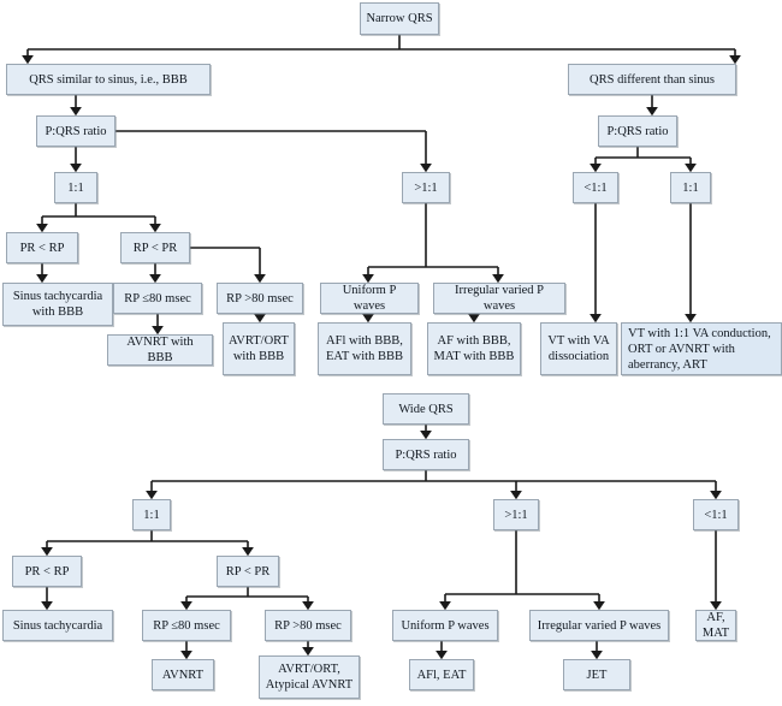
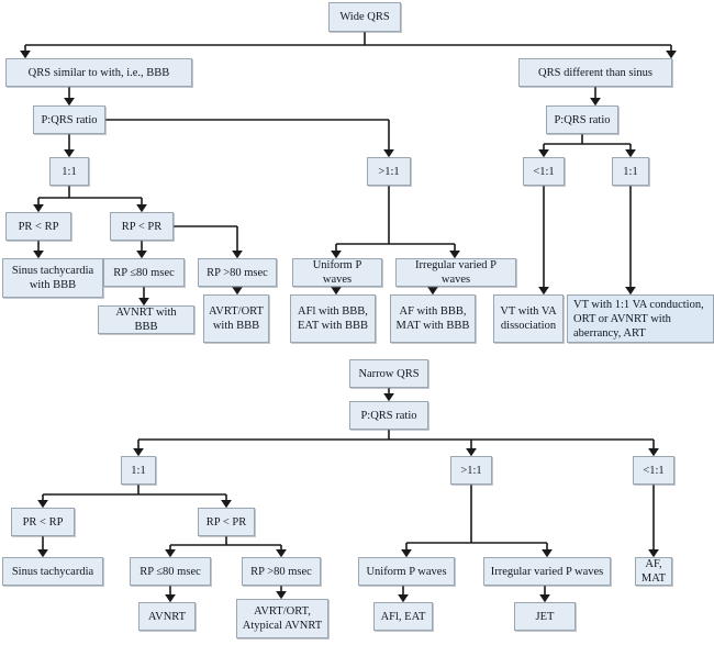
- Narrow QRS
+ Wide QRS
- QRS similar to sinus, i.e., BBB
+ QRS similar to with, i.e., BBB
  QRS different than sinus
  P:QRS ratio
  P:QRS ratio
  1:1
  >1:1
  <1:1
  1:1
  PR < RP
  RP < PR
  Sinus tachycardia
  with BBB
  RP ≤80 msec
  RP >80 msec
  Uniform P waves
  Irregular varied P waves
  AVNRT with BBB
  AVRT/ORT
  with BBB
  AFl with BBB,
  EAT with BBB
  AF with BBB,
  MAT with BBB
  VT with VA
  dissociation
  VT with 1:1 VA conduction,
  ORT or AVNRT with
  aberrancy, ART
- Wide QRS
+ Narrow QRS
  P:QRS ratio
  1:1
  >1:1
  <1:1
  PR < RP
  RP < PR
  Sinus tachycardia
  RP ≤80 msec
  RP >80 msec
  Uniform P waves
  Irregular varied P waves
  AF, MAT
  AVNRT
  AVRT/ORT,
  Atypical AVNRT
  AFl, EAT
  JET
